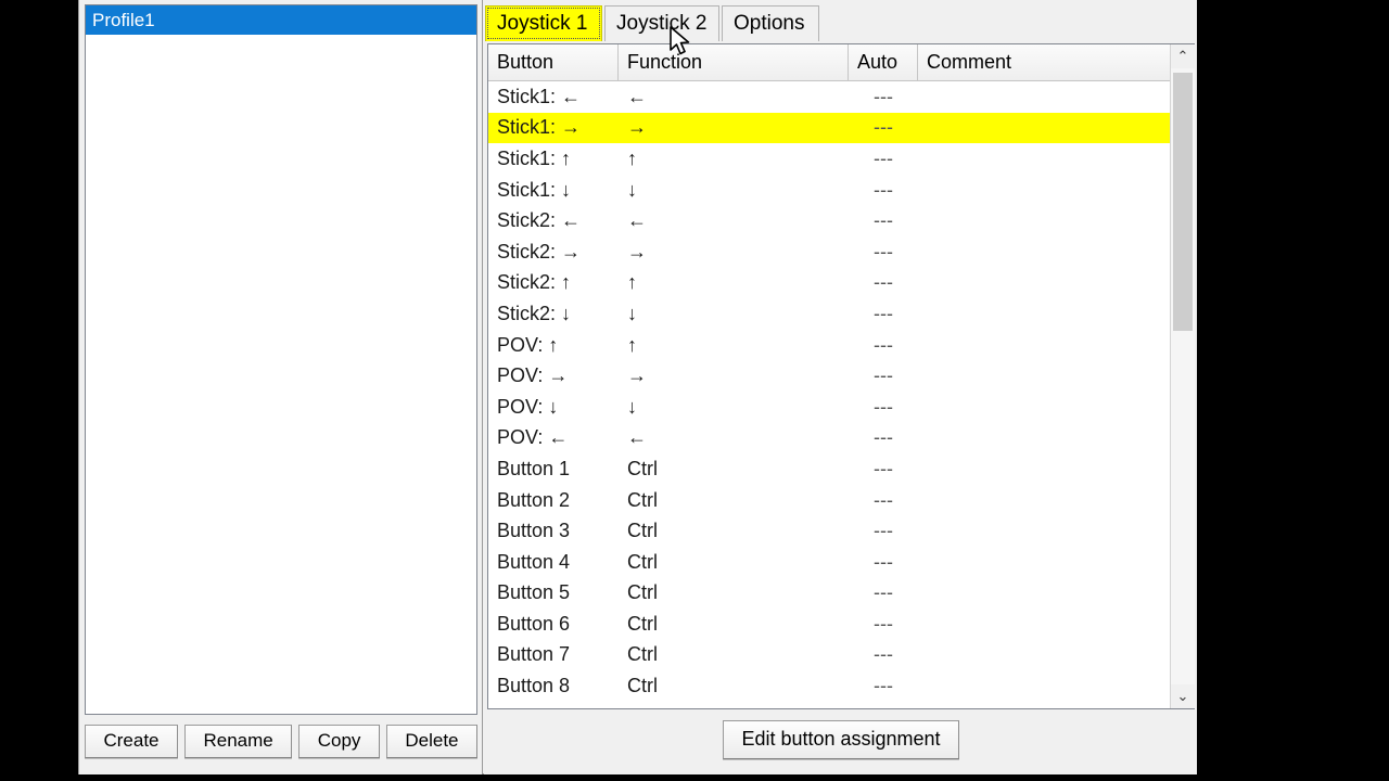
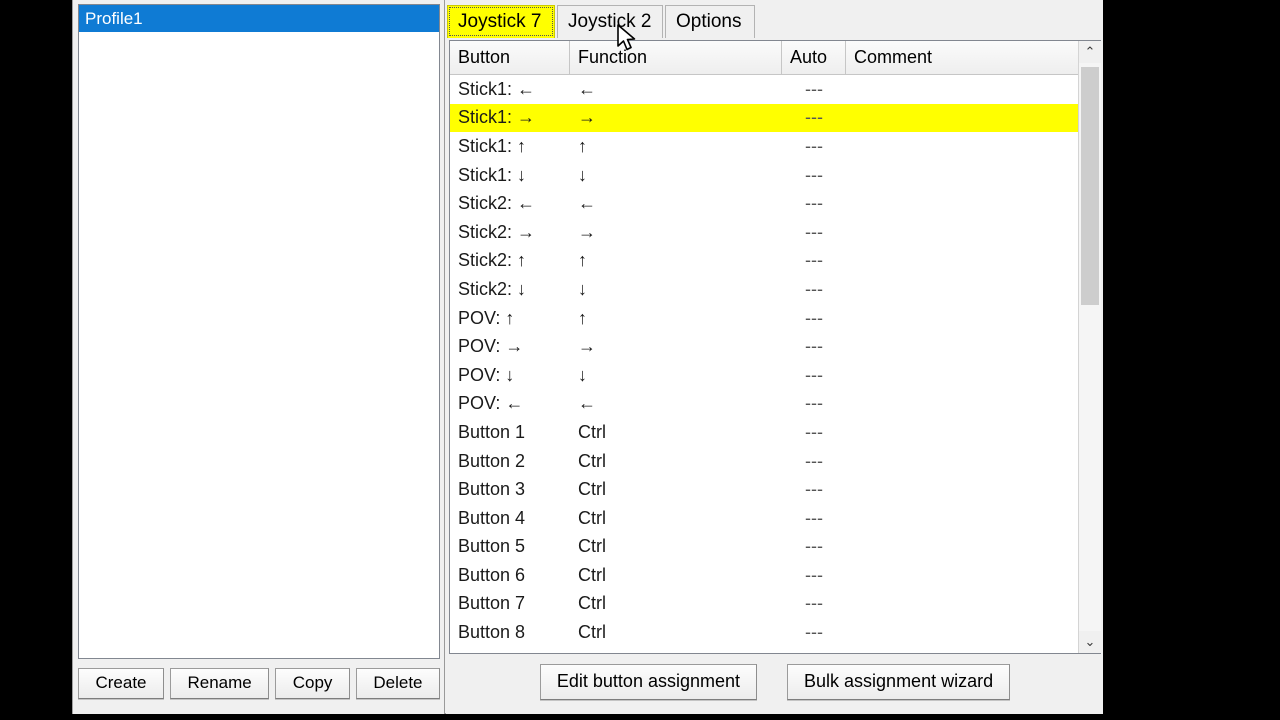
  Profile1
  Create
  Rename
  Copy
  Delete
- Joystick 1
+ Joystick 7
  Joystick 2
  Options
  Button
  Function
  Auto
  Comment
  Stick1: ←
  ←
  ---
  Stick1: →
  →
  ---
  Stick1: ↑
  ↑
  ---
  Stick1: ↓
  ↓
  ---
  Stick2: ←
  ←
  ---
  Stick2: →
  →
  ---
  Stick2: ↑
  ↑
  ---
  Stick2: ↓
  ↓
  ---
  POV: ↑
  ↑
  ---
  POV: →
  →
  ---
  POV: ↓
  ↓
  ---
  POV: ←
  ←
  ---
  Button 1
  Ctrl
  ---
  Button 2
  Ctrl
  ---
  Button 3
  Ctrl
  ---
  Button 4
  Ctrl
  ---
  Button 5
  Ctrl
  ---
  Button 6
  Ctrl
  ---
  Button 7
  Ctrl
  ---
  Button 8
  Ctrl
  ---
  ⌃
  ⌄
  Edit button assignment
+ Bulk assignment wizard
